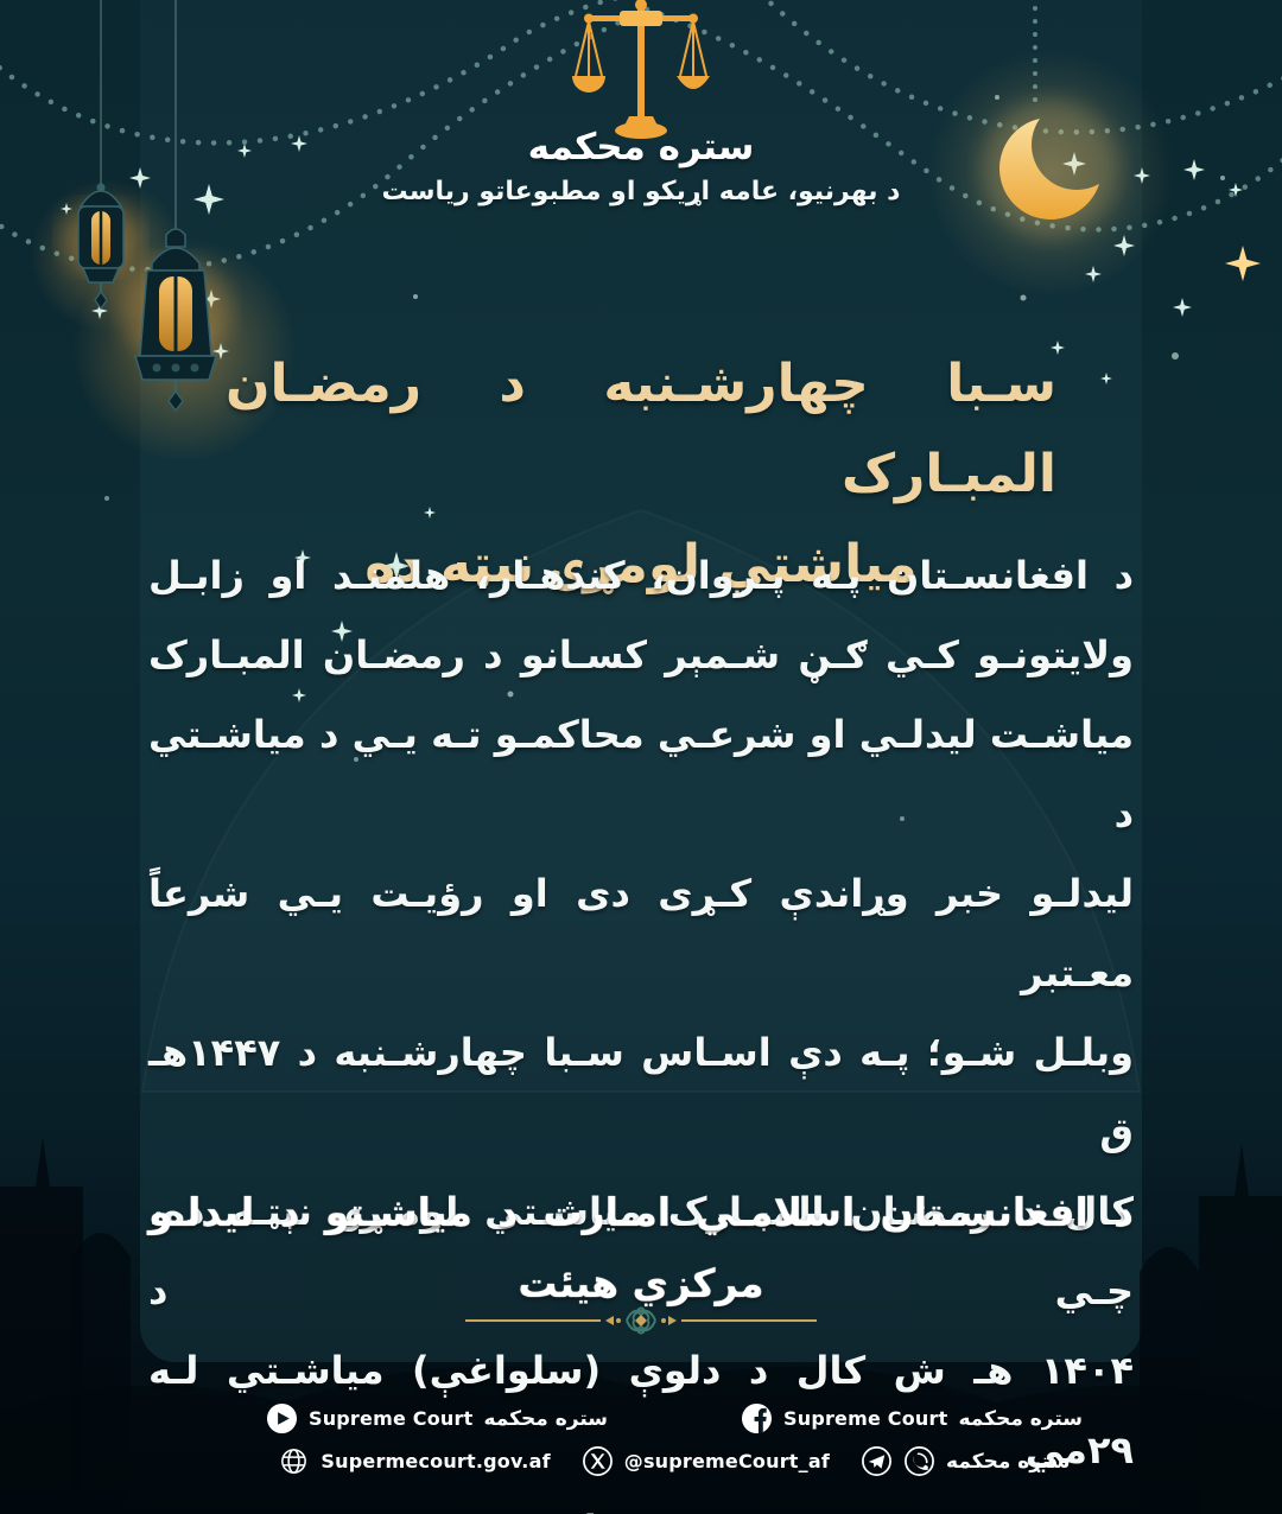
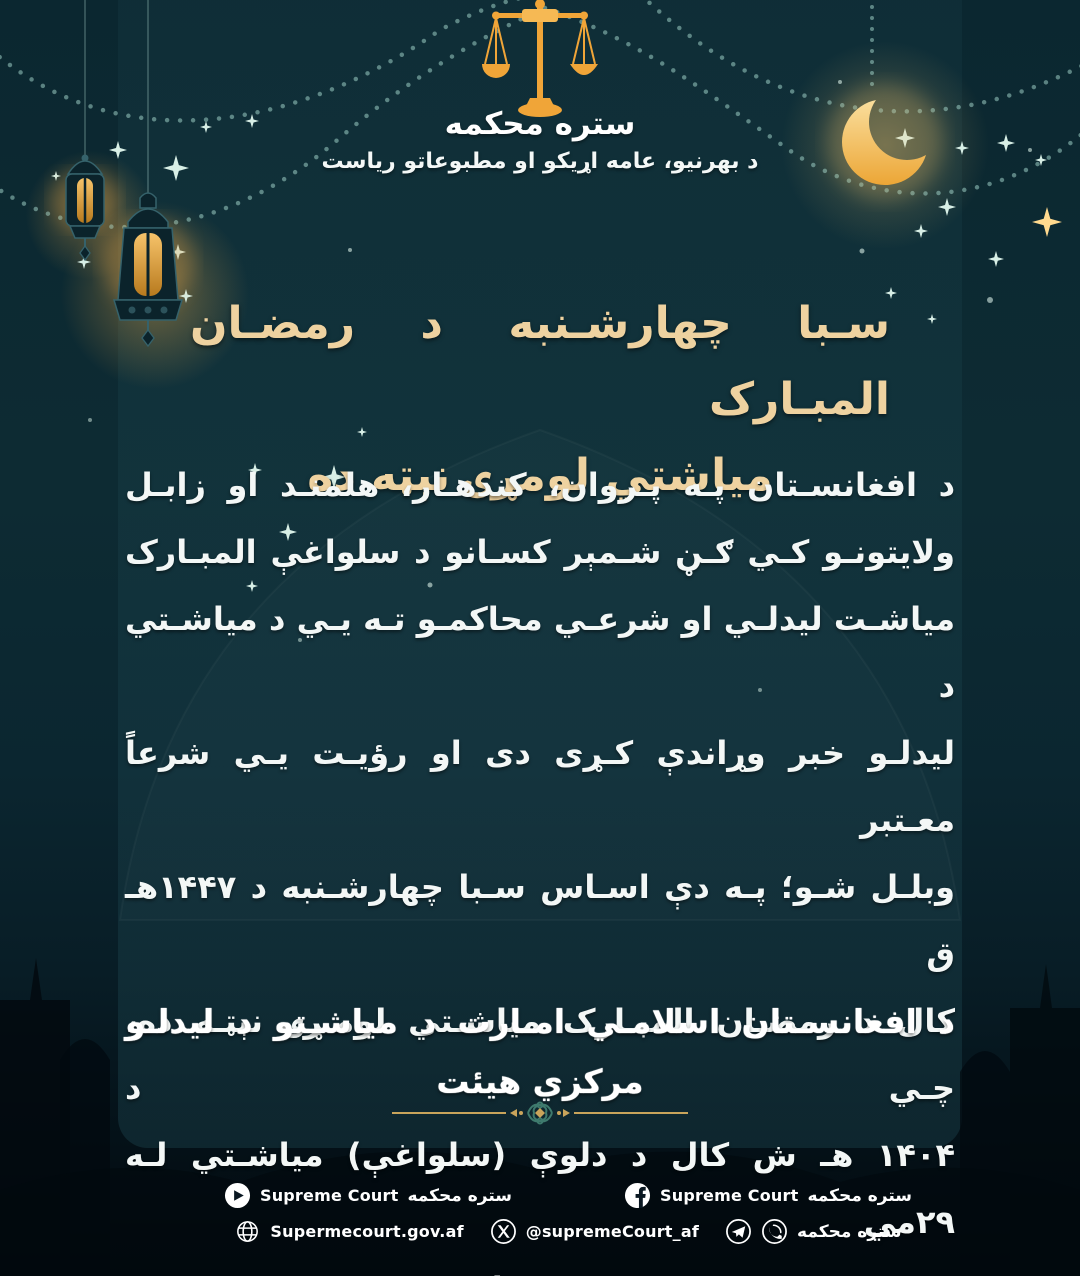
  ستره محکمه
  د بهرنیو، عامه اړیکو او مطبوعاتو ریاست
  سـبا چهارشـنبه د رمضـان المبـارک
  میاشتي لومړۍ نېټه ده
  د افغانسـتان پـه پـروان، کندهـار، هلمنـد او زابـل
- ولایتونـو کـي ګـڼ شـمېر کسـانو د رمضـان المبـارک
+ ولایتونـو کـي ګـڼ شـمېر کسـانو د سلواغې المبـارک
  میاشـت لیدلـي او شرعـي محاکمـو تـه یـي د میاشـتي د
  لیدلـو خبر وړاندې کـړی دی او رؤیـت یـي شرعاً معـتبر
  وبلـل شـو؛ پـه دې اسـاس سـبا چهارشـنبه د ۱۴۴۷هـ ق
  کال د رمضـان المبـارک میاشـتي لومـړۍ نېټـه ده، چـي د
  ۱۴۰۴ هـ ش کال د دلوې (سلواغې) میاشـتي لـه ۲۹مي
  د افغانسـتان اسلامـي امـارت د میاشـتو د لیدلـو
  مرکزي هیئت
  Supreme Court
  ستره محکمه
  Supreme Court
  ستره محکمه
  Supermecourt.gov.af
  @supremeCourt_af
  ستره محکمه
